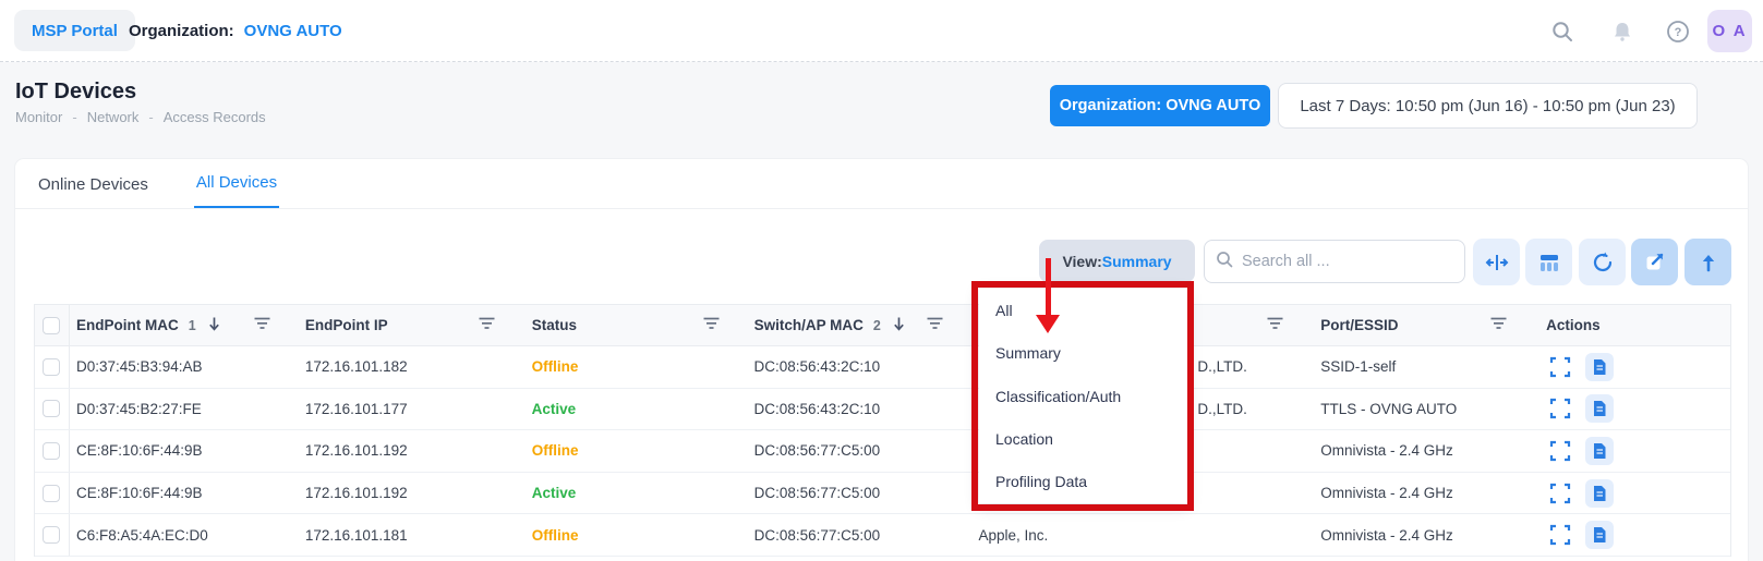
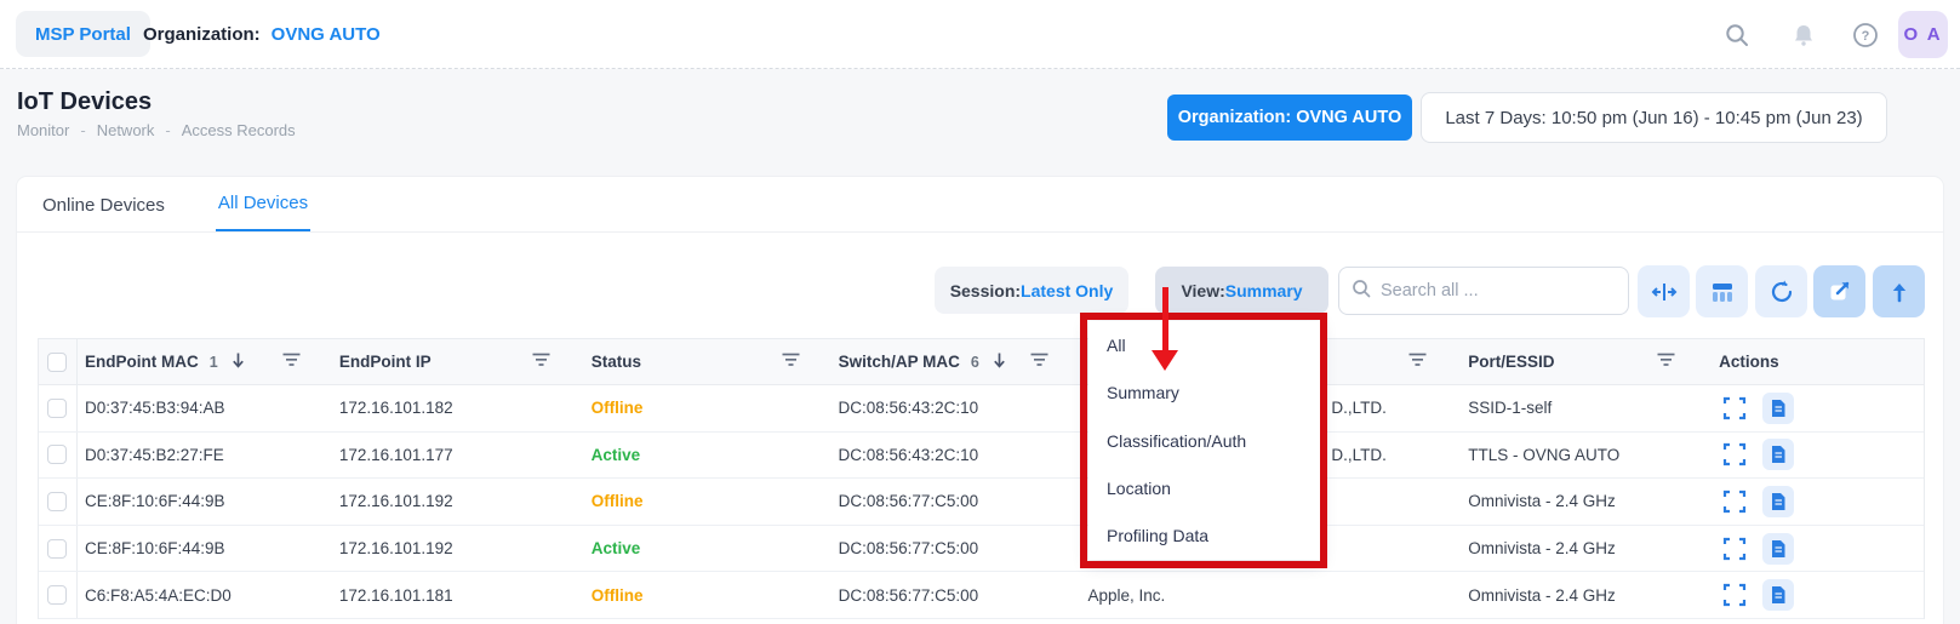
  MSP Portal
  Organization:
  OVNG AUTO
  ?
  O A
  IoT Devices
  Monitor
  -
  Network
  -
  Access Records
  Organization: OVNG AUTO
- Last 7 Days: 10:50 pm (Jun 16) - 10:50 pm (Jun 23)
+ Last 7 Days: 10:50 pm (Jun 16) - 10:45 pm (Jun 23)
  Online Devices
  All Devices
+ Session:
+ Latest Only
  View:
  Summary
  Search all ...
  EndPoint MAC
  1
  EndPoint IP
  Status
  Switch/AP MAC
- 2
+ 6
  Port/ESSID
  Actions
  D0:37:45:B3:94:AB
  172.16.101.182
  Offline
  DC:08:56:43:2C:10
  D.,LTD.
  SSID-1-self
  D0:37:45:B2:27:FE
  172.16.101.177
  Active
  DC:08:56:43:2C:10
  D.,LTD.
  TTLS - OVNG AUTO
  CE:8F:10:6F:44:9B
  172.16.101.192
  Offline
  DC:08:56:77:C5:00
  Omnivista - 2.4 GHz
  CE:8F:10:6F:44:9B
  172.16.101.192
  Active
  DC:08:56:77:C5:00
  Omnivista - 2.4 GHz
  C6:F8:A5:4A:EC:D0
  172.16.101.181
  Offline
  DC:08:56:77:C5:00
  Apple, Inc.
  Omnivista - 2.4 GHz
  All
  Summary
  Classification/Auth
  Location
  Profiling Data
